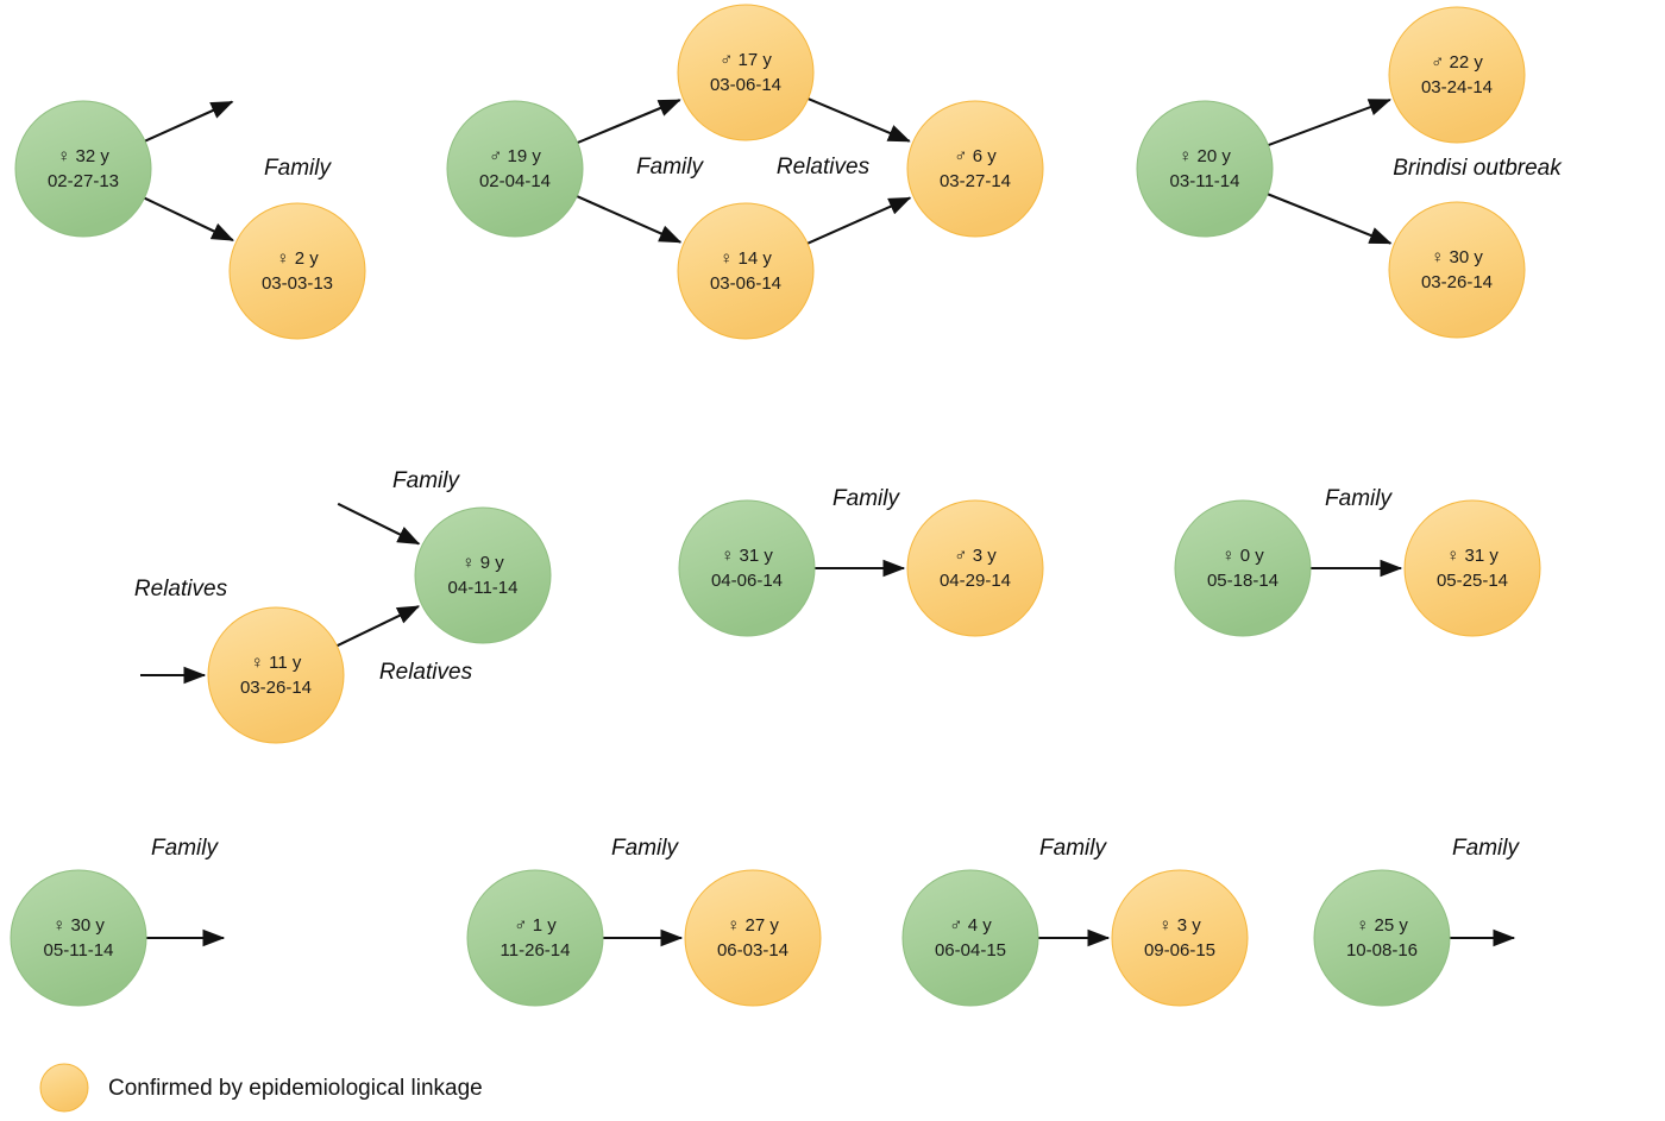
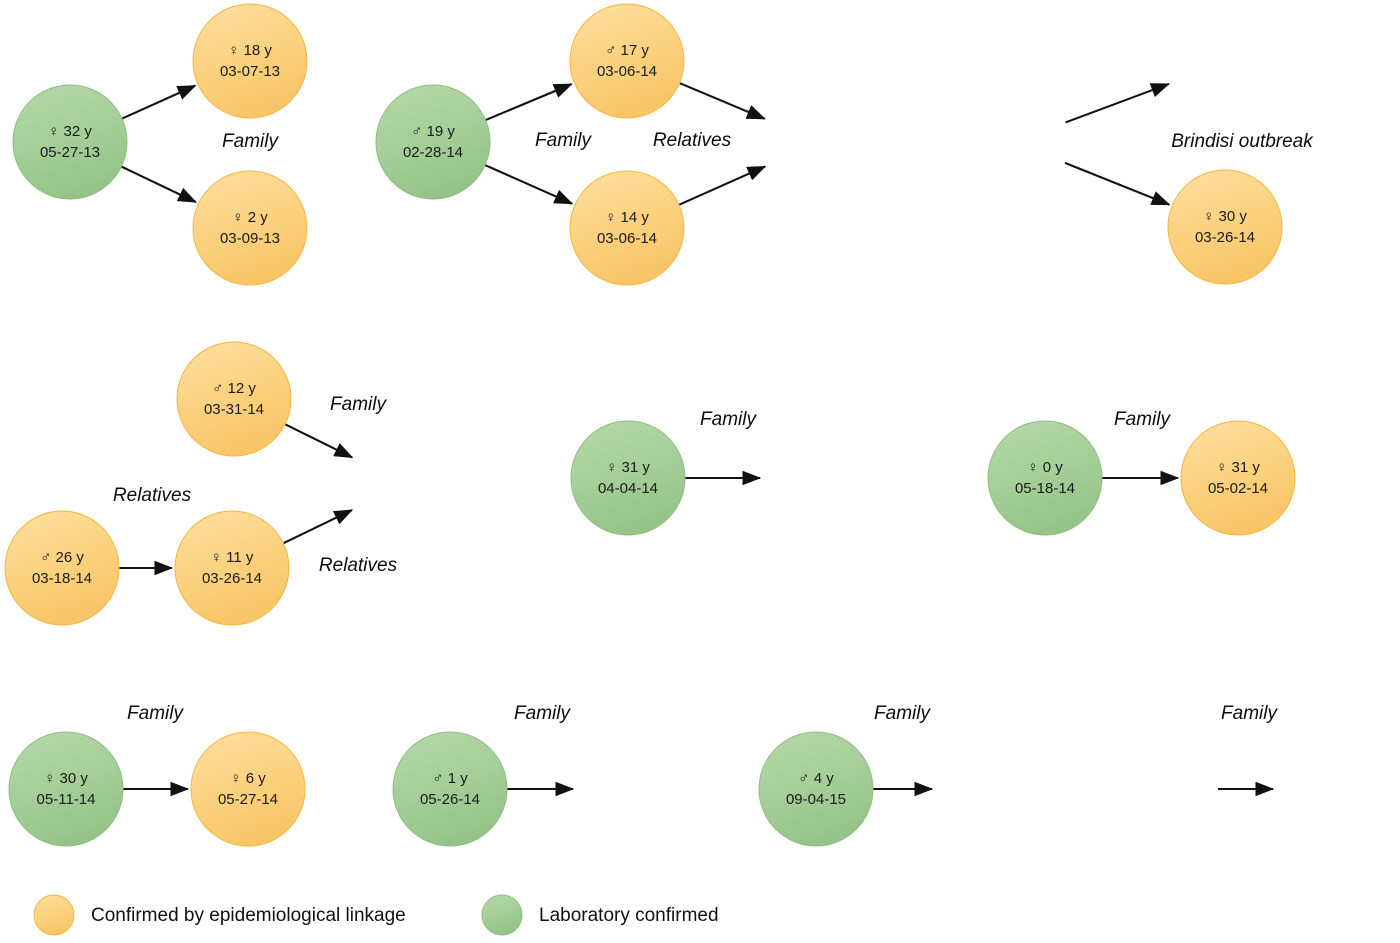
  ♀ 32 y
- 02-27-13
+ 05-27-13
+ ♀ 18 y
+ 03-07-13
  ♀ 2 y
- 03-03-13
+ 03-09-13
  ♂ 19 y
- 02-04-14
+ 02-28-14
  ♂ 17 y
  03-06-14
  ♀ 14 y
  03-06-14
- ♂ 6 y
- 03-27-14
- ♀ 20 y
- 03-11-14
- ♂ 22 y
- 03-24-14
  ♀ 30 y
  03-26-14
+ ♂ 12 y
+ 03-31-14
+ ♂ 26 y
+ 03-18-14
  ♀ 11 y
  03-26-14
- ♀ 9 y
- 04-11-14
  ♀ 31 y
- 04-06-14
+ 04-04-14
- ♂ 3 y
- 04-29-14
  ♀ 0 y
  05-18-14
  ♀ 31 y
- 05-25-14
+ 05-02-14
  ♀ 30 y
  05-11-14
+ ♀ 6 y
+ 05-27-14
  ♂ 1 y
- 11-26-14
+ 05-26-14
- ♀ 27 y
- 06-03-14
  ♂ 4 y
- 06-04-15
+ 09-04-15
- ♀ 3 y
- 09-06-15
- ♀ 25 y
- 10-08-16
  Family
  Family
  Relatives
  Brindisi outbreak
  Relatives
  Family
  Relatives
  Family
  Family
  Family
  Family
  Family
  Family
  Confirmed by epidemiological linkage
+ Laboratory confirmed
